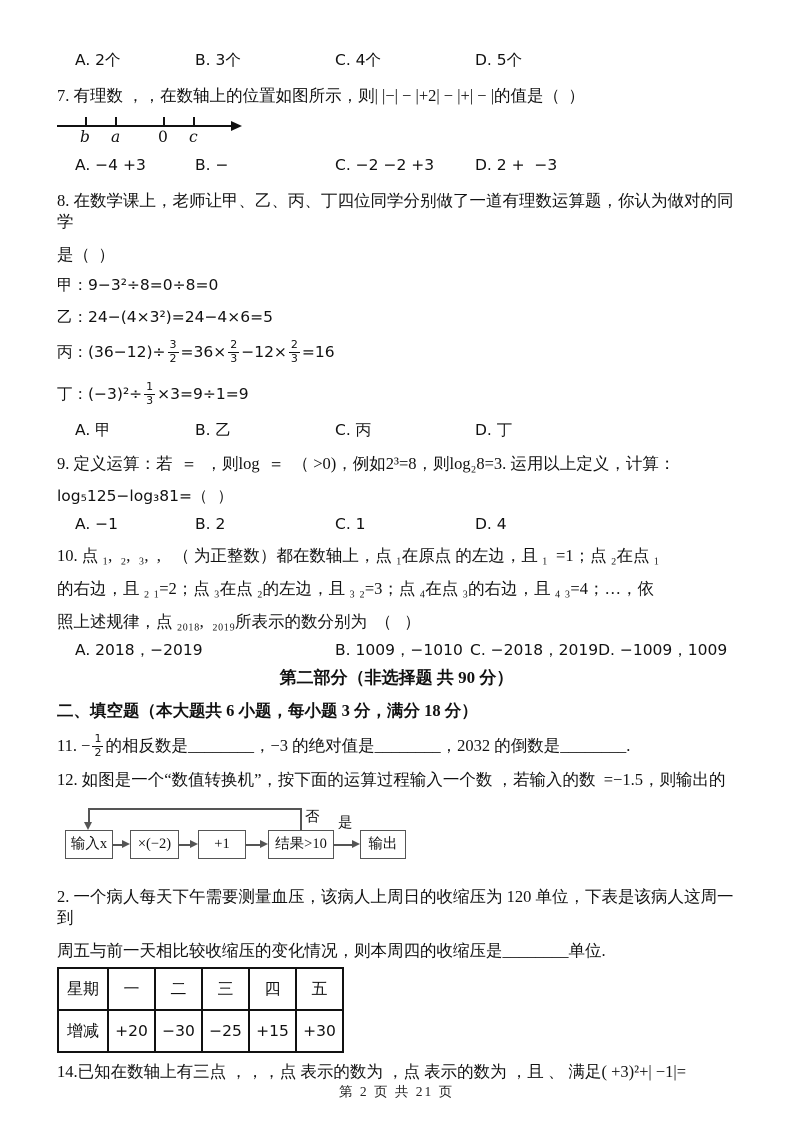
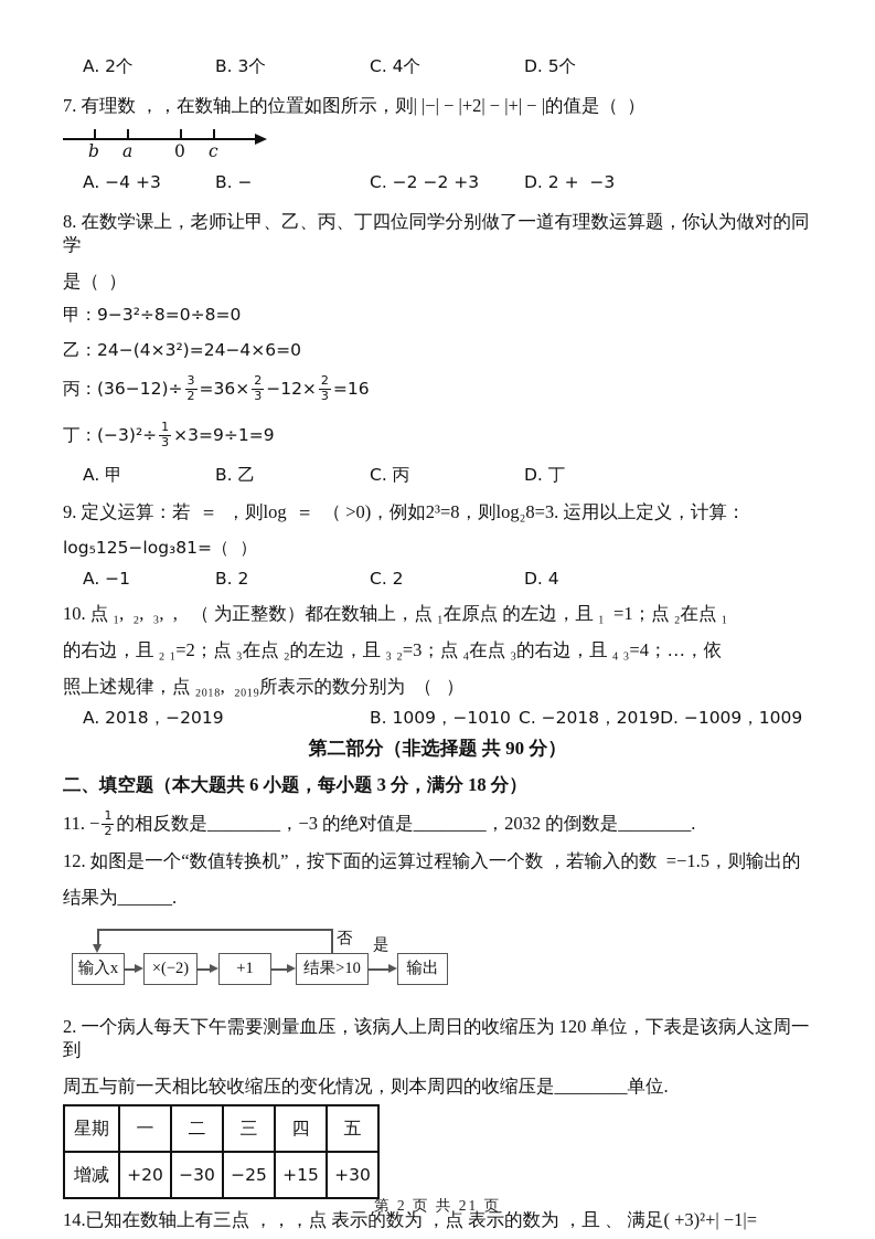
  A. 2个
  B. 3个
  C. 4个
  D. 5个
  7. 有理数 ，，在数轴上的位置如图所示，则| |−| − |+2| − |+| − |的值是（ ）
  b
  a
  0
  c
  A. −4 +3
  B. −
  C. −2 −2 +3
  D. 2 + −3
  8. 在数学课上，老师让甲、乙、丙、丁四位同学分别做了一道有理数运算题，你认为做对的同学
  是（ ）
  甲：9−3²÷8=0÷8=0
- 乙：24−(4×3²)=24−4×6=5
+ 乙：24−(4×3²)=24−4×6=0
  丙：(36−12)÷
  3
  2
  =36×
  2
  3
  −12×
  2
  3
  =16
  丁：(−3)²÷
  1
  3
  ×3=9÷1=9
  A. 甲
  B. 乙
  C. 丙
  D. 丁
  9. 定义运算：若 ＝ ，则log ＝ （ >0)，例如2³=8，则log₂8=3. 运用以上定义，计算：
  log₅125−log₃81=（ ）
  A. −1
  B. 2
- C. 1
+ C. 2
  D. 4
  10. 点 ₁, ₂, ₃, , （ 为正整数）都在数轴上，点 ₁在原点 的左边，且 ₁ =1；点 ₂在点 ₁
  的右边，且 ₂ ₁=2；点 ₃在点 ₂的左边，且 ₃ ₂=3；点 ₄在点 ₃的右边，且 ₄ ₃=4；…，依
  照上述规律，点 ₂₀₁₈, ₂₀₁₉所表示的数分别为 （ ）
  A. 2018，−2019
  B. 1009，−1010
  C. −2018，2019
  D. −1009，1009
  第二部分（非选择题 共 90 分）
  二、填空题（本大题共 6 小题，每小题 3 分，满分 18 分）
  11. −
  1
  2
  的相反数是________，−3 的绝对值是________，2032 的倒数是________.
  12. 如图是一个“数值转换机”，按下面的运算过程输入一个数 ，若输入的数 =−1.5，则输出的
+ 结果为______.
  否
  输入x
  ×(−2)
  +1
  结果>10
  输出
  是
  2. 一个病人每天下午需要测量血压，该病人上周日的收缩压为 120 单位，下表是该病人这周一到
  周五与前一天相比较收缩压的变化情况，则本周四的收缩压是________单位.
  星期	一	二	三	四	五
  增减	+20	−30	−25	+15	+30
  14.已知在数轴上有三点 ，，，点 表示的数为 ，点 表示的数为 ，且 、 满足( +3)²+| −1|=
  第 2 页 共 21 页
